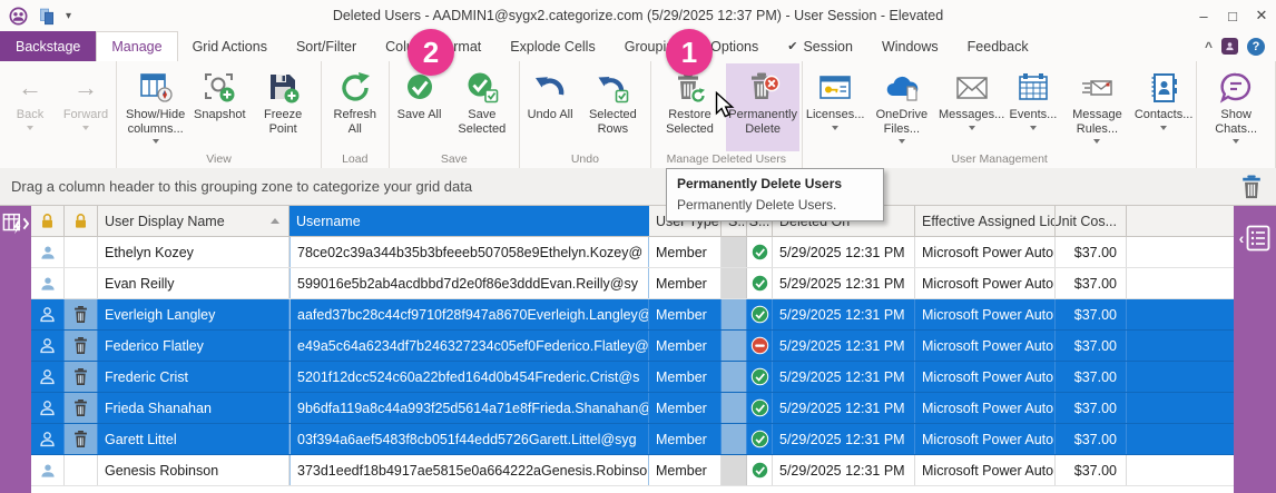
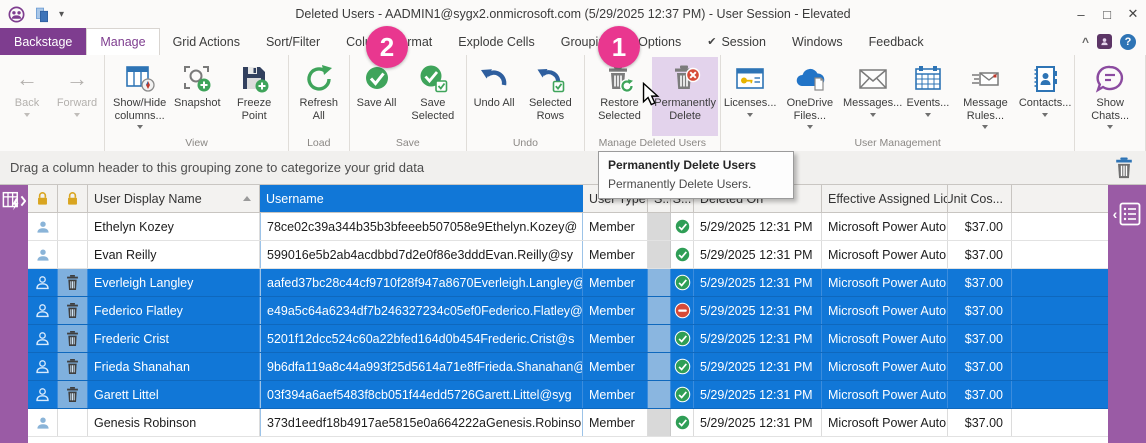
  ▾
- Deleted Users - AADMIN1@sygx2.categorize.com (5/29/2025 12:37 PM) - User Session - Elevated
+ Deleted Users - AADMIN1@sygx2.onmicrosoft.com (5/29/2025 12:37 PM) - User Session - Elevated
  –
  □
  ✕
  Backstage
  Manage
  Grid Actions
  Sort/Filter
  Explode Cells
  Groupi
  Options
  ✔
  Session
  Windows
  Feedback
  ^
  ?
  ←
  Back
  →
  Forward
  Show/Hide columns...
  Snapshot
  Freeze Point
  View
  Refresh All
  Load
  Save All
  Save Selected
  Save
  Undo All
  Selected Rows
  Undo
  Restore Selected
  Permanently Delete
  Manage Deleted Users
  Licenses...
  OneDrive Files...
  Messages...
  Events...
  Message Rules...
  Contacts...
  User Management
  Show Chats...
  Drag a column header to this grouping zone to categorize your grid data
  User Display Name
  Username
  Effective Assigned Lic
  Unit Cos...
  Ethelyn Kozey
  78ce02c39a344b35b3bfeeeb507058e9Ethelyn.Kozey@
  Member
  5/29/2025 12:31 PM
  Microsoft Power Auto
  $37.00
  Evan Reilly
  599016e5b2ab4acdbbd7d2e0f86e3dddEvan.Reilly@sy
  Member
  5/29/2025 12:31 PM
  Microsoft Power Auto
  $37.00
  Everleigh Langley
  aafed37bc28c44cf9710f28f947a8670Everleigh.Langley@
  Member
  5/29/2025 12:31 PM
  Microsoft Power Auto
  $37.00
  Federico Flatley
  e49a5c64a6234df7b246327234c05ef0Federico.Flatley@
  Member
  5/29/2025 12:31 PM
  Microsoft Power Auto
  $37.00
  Frederic Crist
  5201f12dcc524c60a22bfed164d0b454Frederic.Crist@s
  Member
  5/29/2025 12:31 PM
  Microsoft Power Auto
  $37.00
  Frieda Shanahan
  9b6dfa119a8c44a993f25d5614a71e8fFrieda.Shanahan@
  Member
  5/29/2025 12:31 PM
  Microsoft Power Auto
  $37.00
  Garett Littel
  03f394a6aef5483f8cb051f44edd5726Garett.Littel@syg
  Member
  5/29/2025 12:31 PM
  Microsoft Power Auto
  $37.00
  Genesis Robinson
  373d1eedf18b4917ae5815e0a664222aGenesis.Robinso
  Member
  5/29/2025 12:31 PM
  Microsoft Power Auto
  $37.00
  ‹
  Permanently Delete Users
  Permanently Delete Users.
  2
  1
